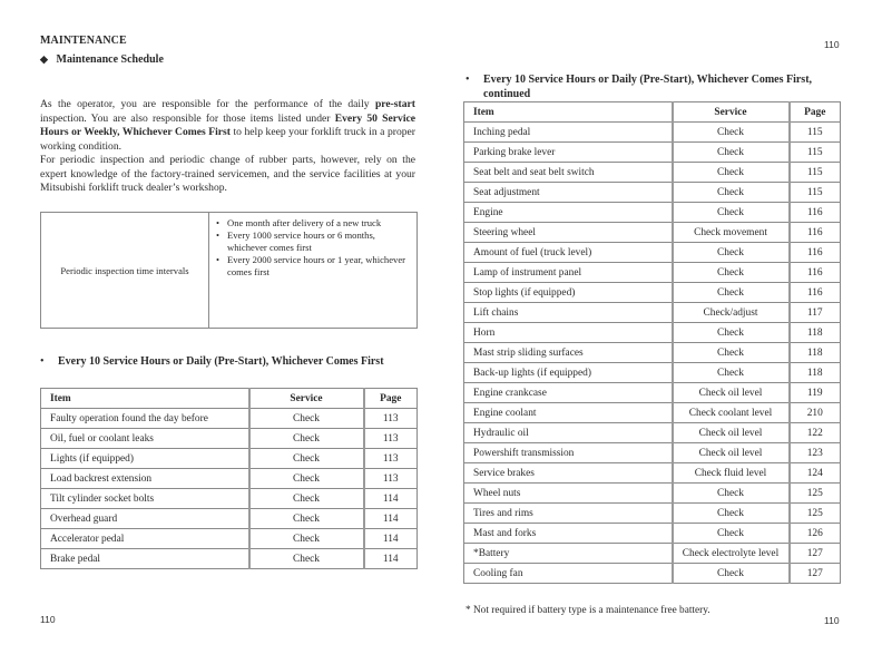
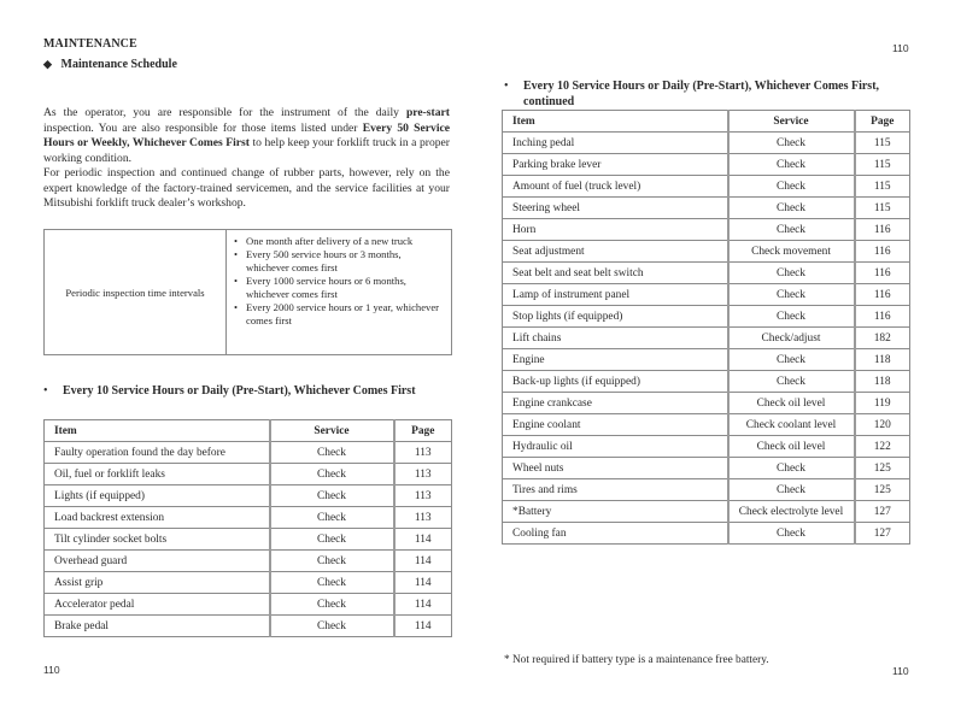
  MAINTENANCE
  ◆ Maintenance Schedule
- As the operator, you are responsible for the performance of the daily pre-start inspection. You are also responsible for those items listed under Every 50 Service Hours or Weekly, Whichever Comes First to help keep your forklift truck in a proper working condition.
+ As the operator, you are responsible for the instrument of the daily pre-start inspection. You are also responsible for those items listed under Every 50 Service Hours or Weekly, Whichever Comes First to help keep your forklift truck in a proper working condition.
- For periodic inspection and periodic change of rubber parts, however, rely on the expert knowledge of the factory-trained servicemen, and the service facilities at your Mitsubishi forklift truck dealer’s workshop.
+ For periodic inspection and continued change of rubber parts, however, rely on the expert knowledge of the factory-trained servicemen, and the service facilities at your Mitsubishi forklift truck dealer’s workshop.
  Periodic inspection time intervals
  One month after delivery of a new truck
+ Every 500 service hours or 3 months, whichever comes first
  Every 1000 service hours or 6 months, whichever comes first
  Every 2000 service hours or 1 year, whichever comes first
  • Every 10 Service Hours or Daily (Pre-Start), Whichever Comes First
  Item	Service	Page
  Faulty operation found the day before	Check	113
- Oil, fuel or coolant leaks	Check	113
+ Oil, fuel or forklift leaks	Check	113
  Lights (if equipped)	Check	113
  Load backrest extension	Check	113
  Tilt cylinder socket bolts	Check	114
  Overhead guard	Check	114
+ Assist grip	Check	114
  Accelerator pedal	Check	114
  Brake pedal	Check	114
  110
  110
  • Every 10 Service Hours or Daily (Pre-Start), Whichever Comes First,
  continued
  Item	Service	Page
  Inching pedal	Check	115
  Parking brake lever	Check	115
- Seat belt and seat belt switch	Check	115
+ Amount of fuel (truck level)	Check	115
- Seat adjustment	Check	115
+ Steering wheel	Check	115
- Engine	Check	116
+ Horn	Check	116
- Steering wheel	Check movement	116
+ Seat adjustment	Check movement	116
- Amount of fuel (truck level)	Check	116
+ Seat belt and seat belt switch	Check	116
  Lamp of instrument panel	Check	116
  Stop lights (if equipped)	Check	116
- Lift chains	Check/adjust	117
+ Lift chains	Check/adjust	182
- Horn	Check	118
+ Engine	Check	118
- Mast strip sliding surfaces	Check	118
  Back-up lights (if equipped)	Check	118
  Engine crankcase	Check oil level	119
- Engine coolant	Check coolant level	210
+ Engine coolant	Check coolant level	120
  Hydraulic oil	Check oil level	122
- Powershift transmission	Check oil level	123
- Service brakes	Check fluid level	124
  Wheel nuts	Check	125
  Tires and rims	Check	125
- Mast and forks	Check	126
  *Battery	Check electrolyte level	127
  Cooling fan	Check	127
  * Not required if battery type is a maintenance free battery.
  110
